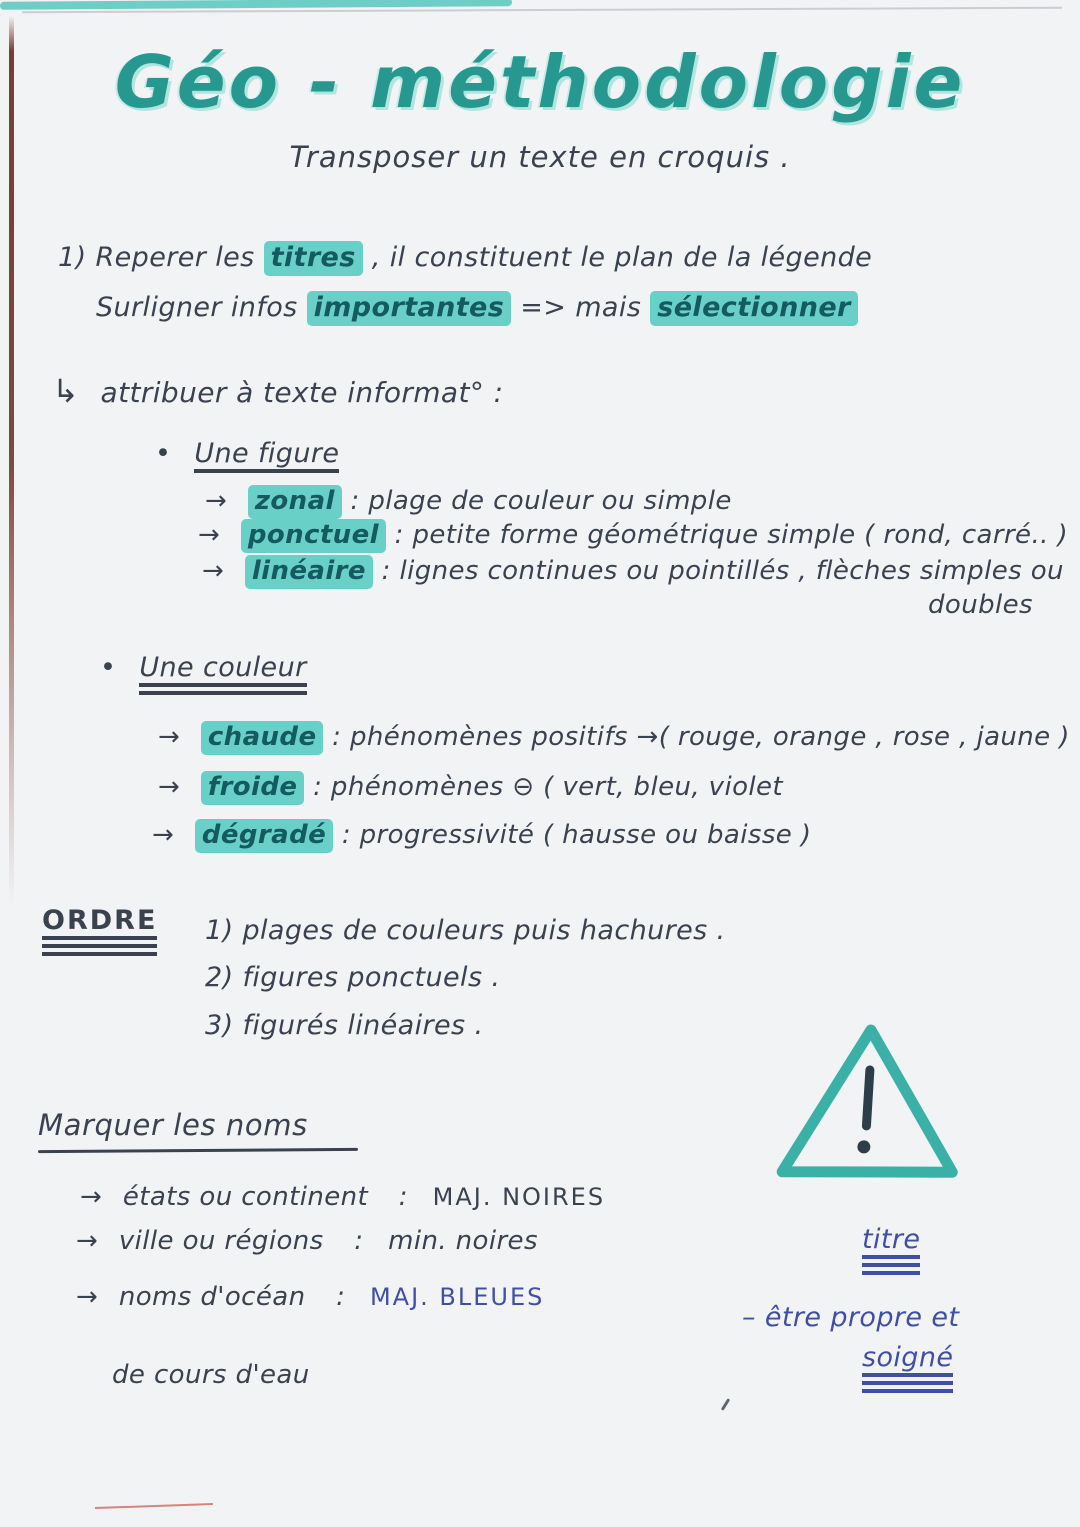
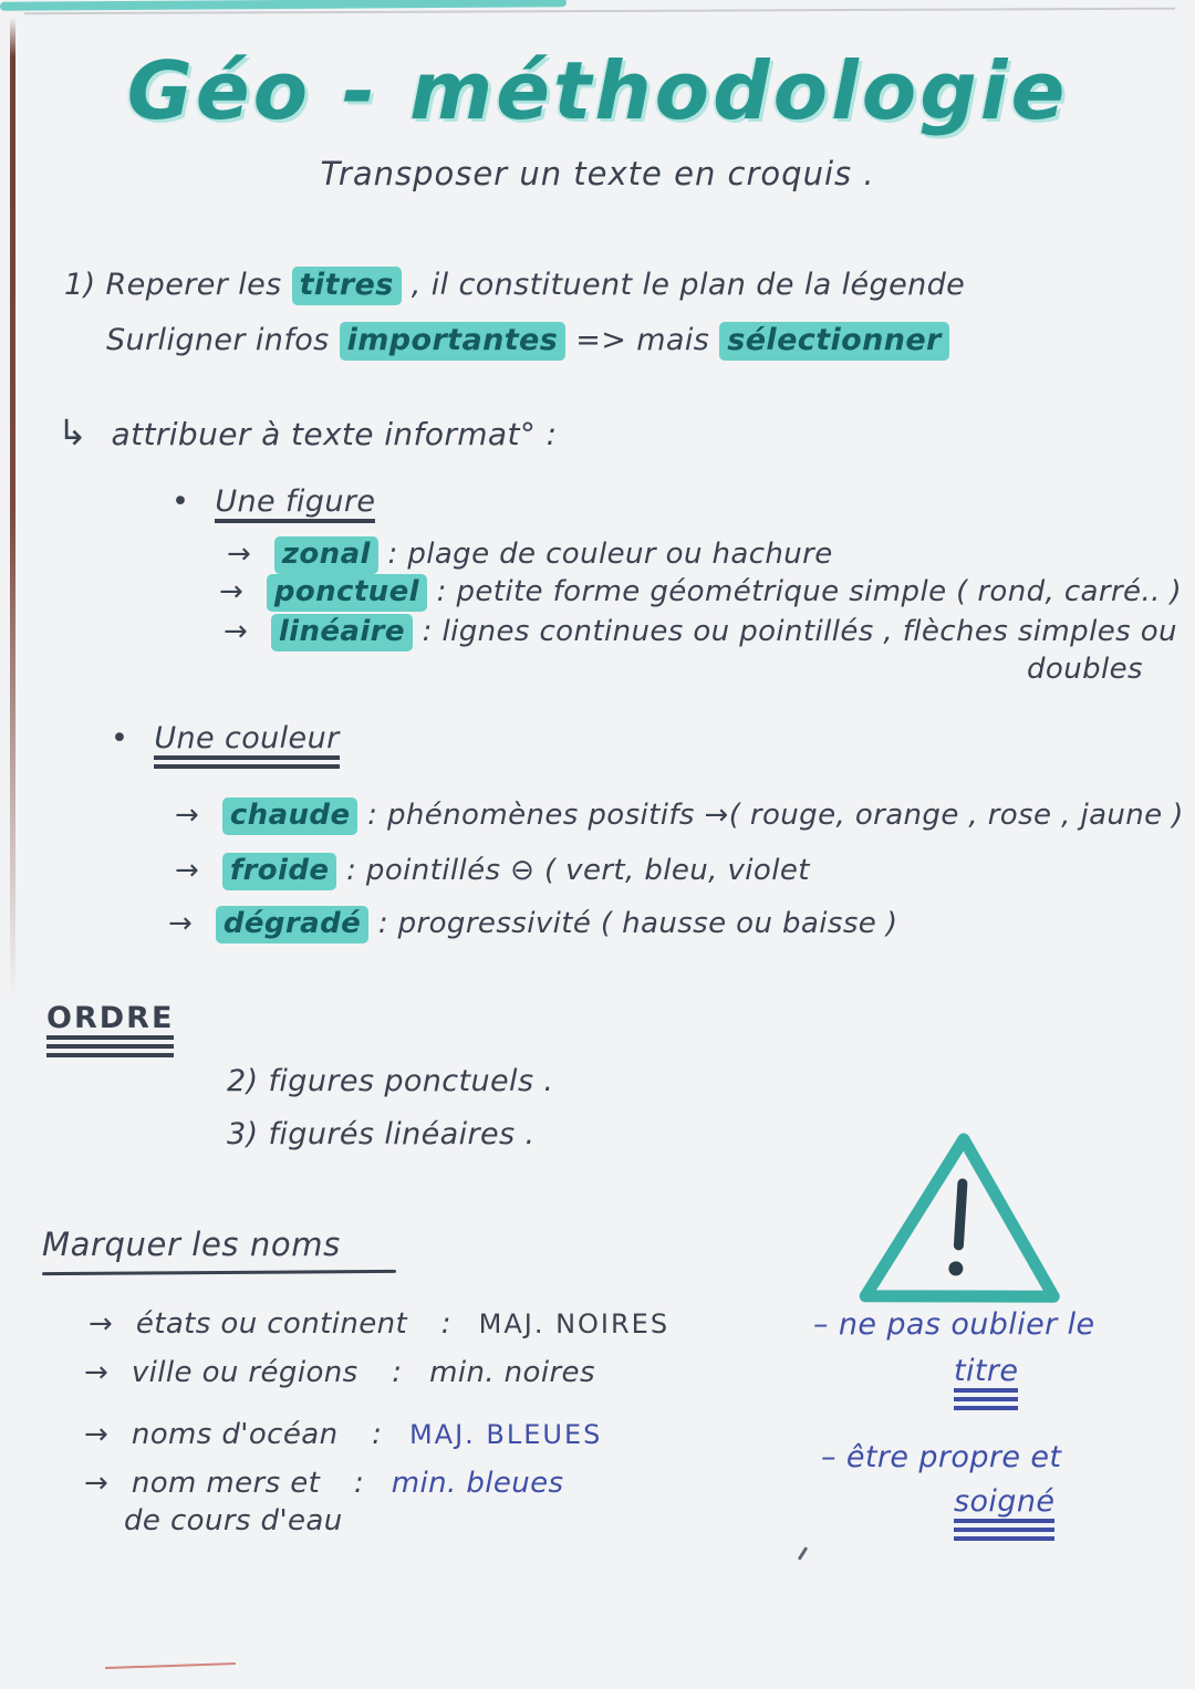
  Géo - méthodologie
  Transposer un texte en croquis .
  1) Reperer les titres , il constituent le plan de la légende
  Surligner infos importantes => mais sélectionner
  ↳ attribuer à texte informat° :
  • Une figure
- → zonal : plage de couleur ou simple
+ → zonal : plage de couleur ou hachure
  → ponctuel : petite forme géométrique simple ( rond, carré.. )
  → linéaire : lignes continues ou pointillés , flèches simples ou
  doubles
  • Une couleur
  → chaude : phénomènes positifs →( rouge, orange , rose , jaune )
- → froide : phénomènes ⊖ ( vert, bleu, violet
+ → froide : pointillés ⊖ ( vert, bleu, violet
  → dégradé : progressivité ( hausse ou baisse )
  ORDRE
- 1) plages de couleurs puis hachures .
  2) figures ponctuels .
  3) figurés linéaires .
  Marquer les noms
  → états ou continent : MAJ. NOIRES
  → ville ou régions : min. noires
  → noms d'océan : MAJ. BLEUES
+ → nom mers et : min. bleues
  de cours d'eau
+ – ne pas oublier le
  titre
  – être propre et
  soigné
